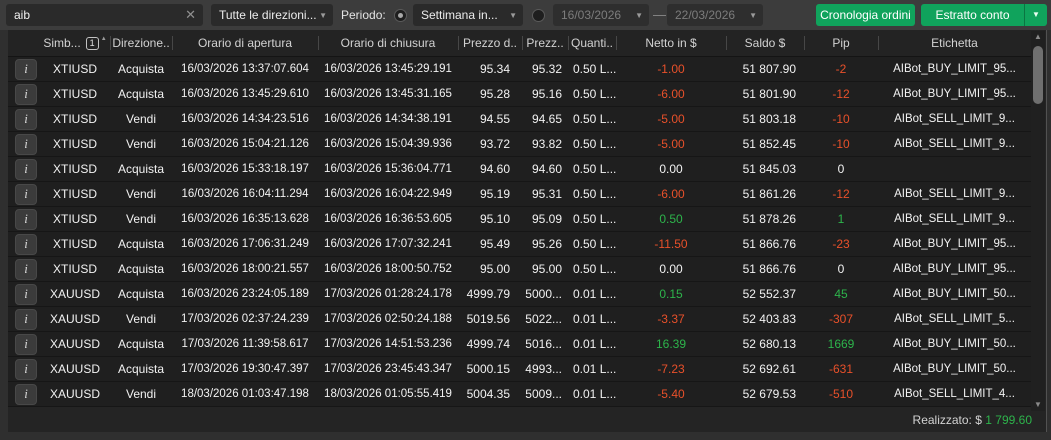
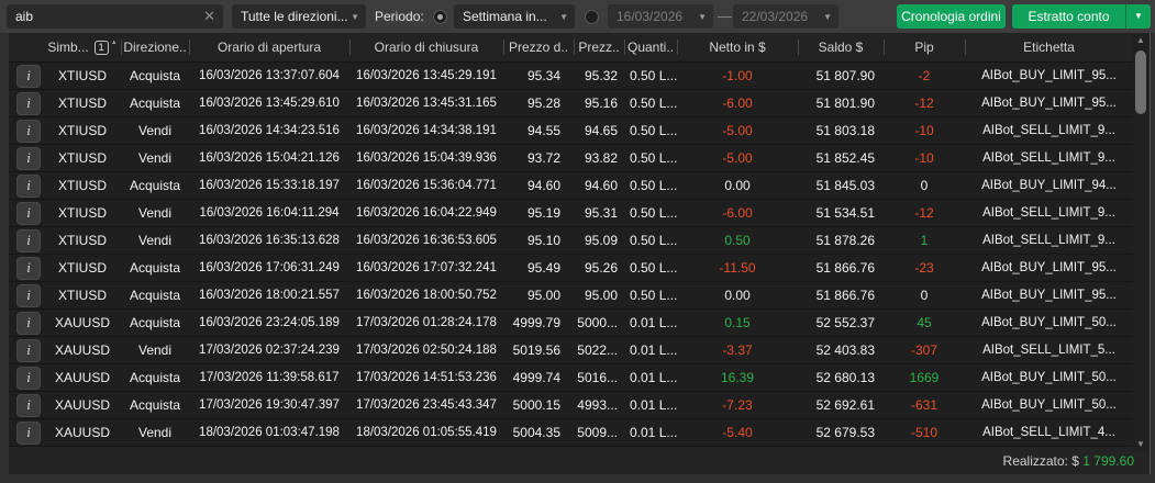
  aib
  ✕
  Tutte le direzioni...
  ▼
  Periodo:
  Settimana in...
  ▼
  16/03/2026
  ▼
  —
  22/03/2026
  ▼
  Cronologia ordini
  Estratto conto
  ▼
  Simb...
  1
  Direzione..
  Orario di apertura
  Orario di chiusura
  Prezzo d..
  Prezz..
  Quanti..
  Netto in $
  Saldo $
  Pip
  Etichetta
  i
  XTIUSD
  Acquista
  16/03/2026 13:37:07.604
  16/03/2026 13:45:29.191
  95.34
  95.32
  0.50 L...
  -1.00
  51 807.90
  -2
  AIBot_BUY_LIMIT_95...
  i
  XTIUSD
  Acquista
  16/03/2026 13:45:29.610
  16/03/2026 13:45:31.165
  95.28
  95.16
  0.50 L...
  -6.00
  51 801.90
  -12
  AIBot_BUY_LIMIT_95...
  i
  XTIUSD
  Vendi
  16/03/2026 14:34:23.516
  16/03/2026 14:34:38.191
  94.55
  94.65
  0.50 L...
  -5.00
  51 803.18
  -10
  AIBot_SELL_LIMIT_9...
  i
  XTIUSD
  Vendi
  16/03/2026 15:04:21.126
  16/03/2026 15:04:39.936
  93.72
  93.82
  0.50 L...
  -5.00
  51 852.45
  -10
  AIBot_SELL_LIMIT_9...
  i
  XTIUSD
  Acquista
  16/03/2026 15:33:18.197
  16/03/2026 15:36:04.771
  94.60
  94.60
  0.50 L...
  0.00
  51 845.03
  0
+ AIBot_BUY_LIMIT_94...
  i
  XTIUSD
  Vendi
  16/03/2026 16:04:11.294
  16/03/2026 16:04:22.949
  95.19
  95.31
  0.50 L...
  -6.00
- 51 861.26
+ 51 534.51
  -12
  AIBot_SELL_LIMIT_9...
  i
  XTIUSD
  Vendi
  16/03/2026 16:35:13.628
  16/03/2026 16:36:53.605
  95.10
  95.09
  0.50 L...
  0.50
  51 878.26
  1
  AIBot_SELL_LIMIT_9...
  i
  XTIUSD
  Acquista
  16/03/2026 17:06:31.249
  16/03/2026 17:07:32.241
  95.49
  95.26
  0.50 L...
  -11.50
  51 866.76
  -23
  AIBot_BUY_LIMIT_95...
  i
  XTIUSD
  Acquista
  16/03/2026 18:00:21.557
  16/03/2026 18:00:50.752
  95.00
  95.00
  0.50 L...
  0.00
  51 866.76
  0
  AIBot_BUY_LIMIT_95...
  i
  XAUUSD
  Acquista
  16/03/2026 23:24:05.189
  17/03/2026 01:28:24.178
  4999.79
  5000...
  0.01 L...
  0.15
  52 552.37
  45
  AIBot_BUY_LIMIT_50...
  i
  XAUUSD
  Vendi
  17/03/2026 02:37:24.239
  17/03/2026 02:50:24.188
  5019.56
  5022...
  0.01 L...
  -3.37
  52 403.83
  -307
  AIBot_SELL_LIMIT_5...
  i
  XAUUSD
  Acquista
  17/03/2026 11:39:58.617
  17/03/2026 14:51:53.236
  4999.74
  5016...
  0.01 L...
  16.39
  52 680.13
  1669
  AIBot_BUY_LIMIT_50...
  i
  XAUUSD
  Acquista
  17/03/2026 19:30:47.397
  17/03/2026 23:45:43.347
  5000.15
  4993...
  0.01 L...
  -7.23
  52 692.61
  -631
  AIBot_BUY_LIMIT_50...
  i
  XAUUSD
  Vendi
  18/03/2026 01:03:47.198
  18/03/2026 01:05:55.419
  5004.35
  5009...
  0.01 L...
  -5.40
  52 679.53
  -510
  AIBot_SELL_LIMIT_4...
  ▲
  ▼
  Realizzato: $ 1 799.60
